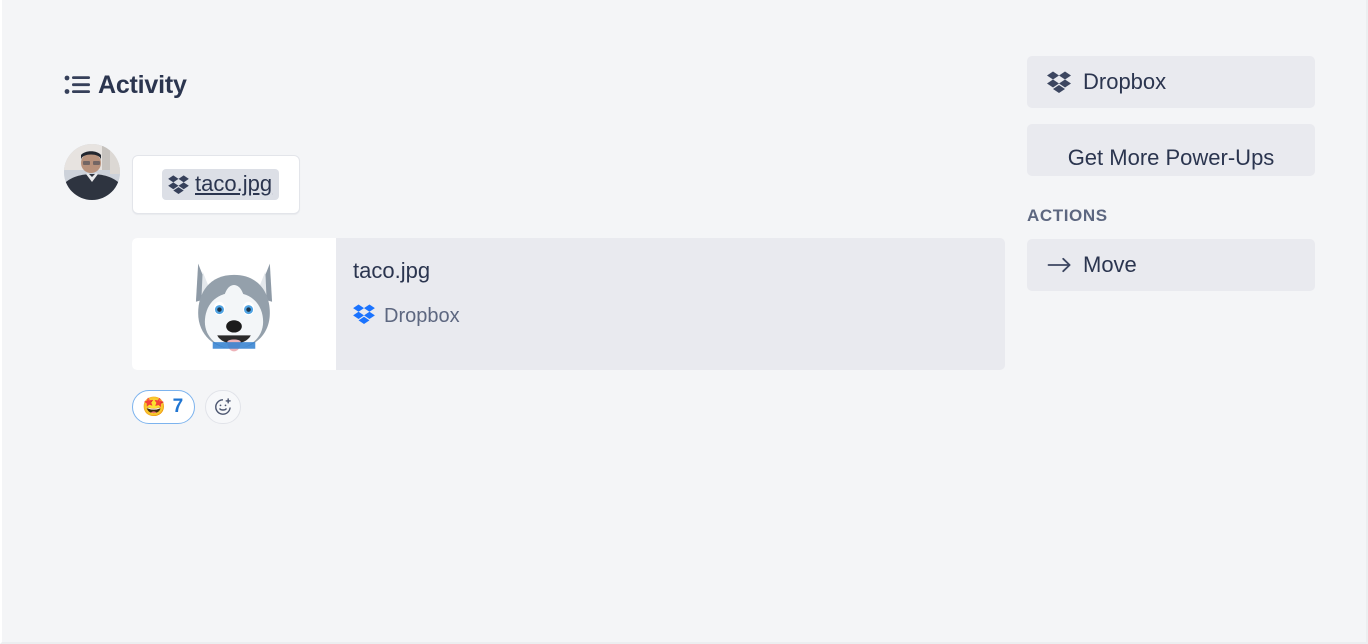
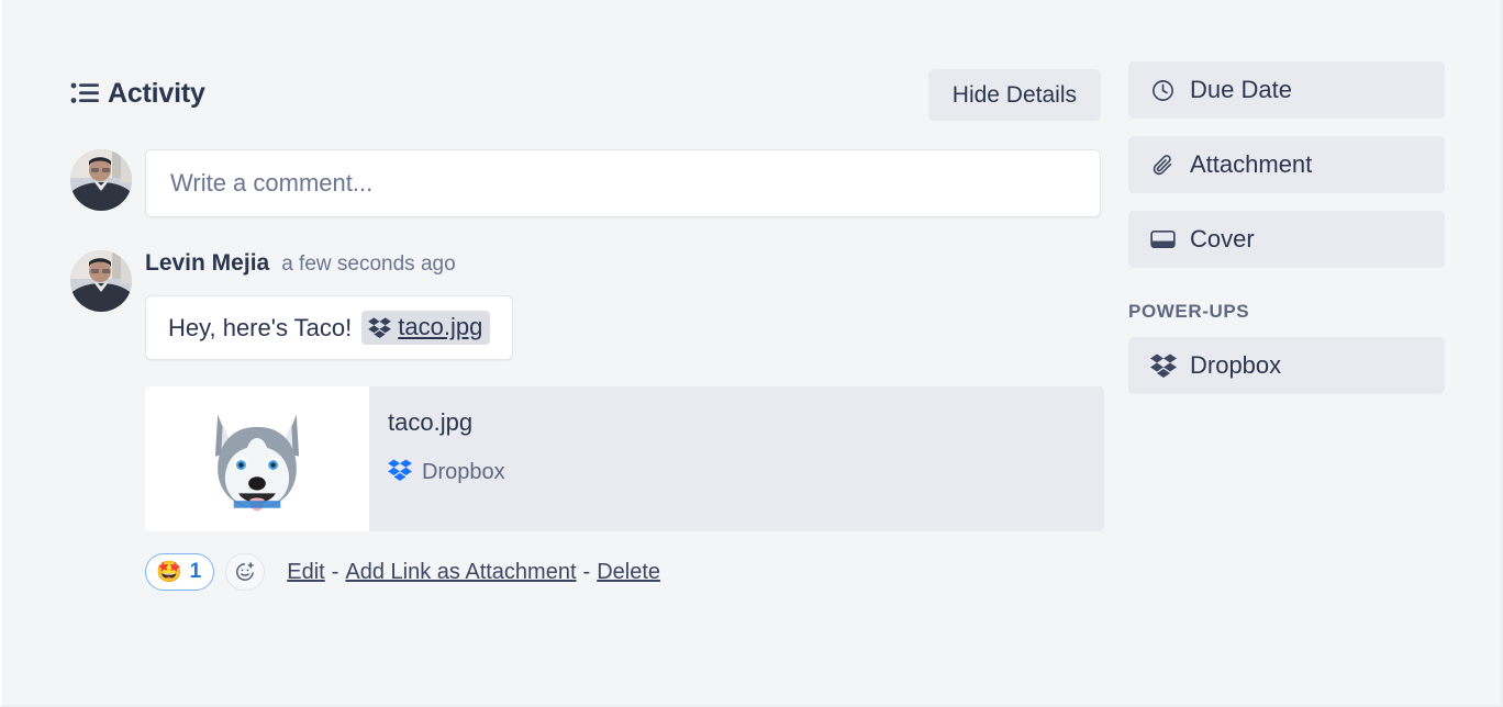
  Activity
+ Hide Details
+ Write a comment...
+ Levin Mejia
+ a few seconds ago
+ Hey, here's Taco!
  taco.jpg
  taco.jpg
  Dropbox
  🤩
- 7
+ 1
+ Edit - Add Link as Attachment - Delete
+ Due Date
+ Attachment
+ Cover
+ POWER-UPS
  Dropbox
- Get More Power-Ups
- ACTIONS
- Move
